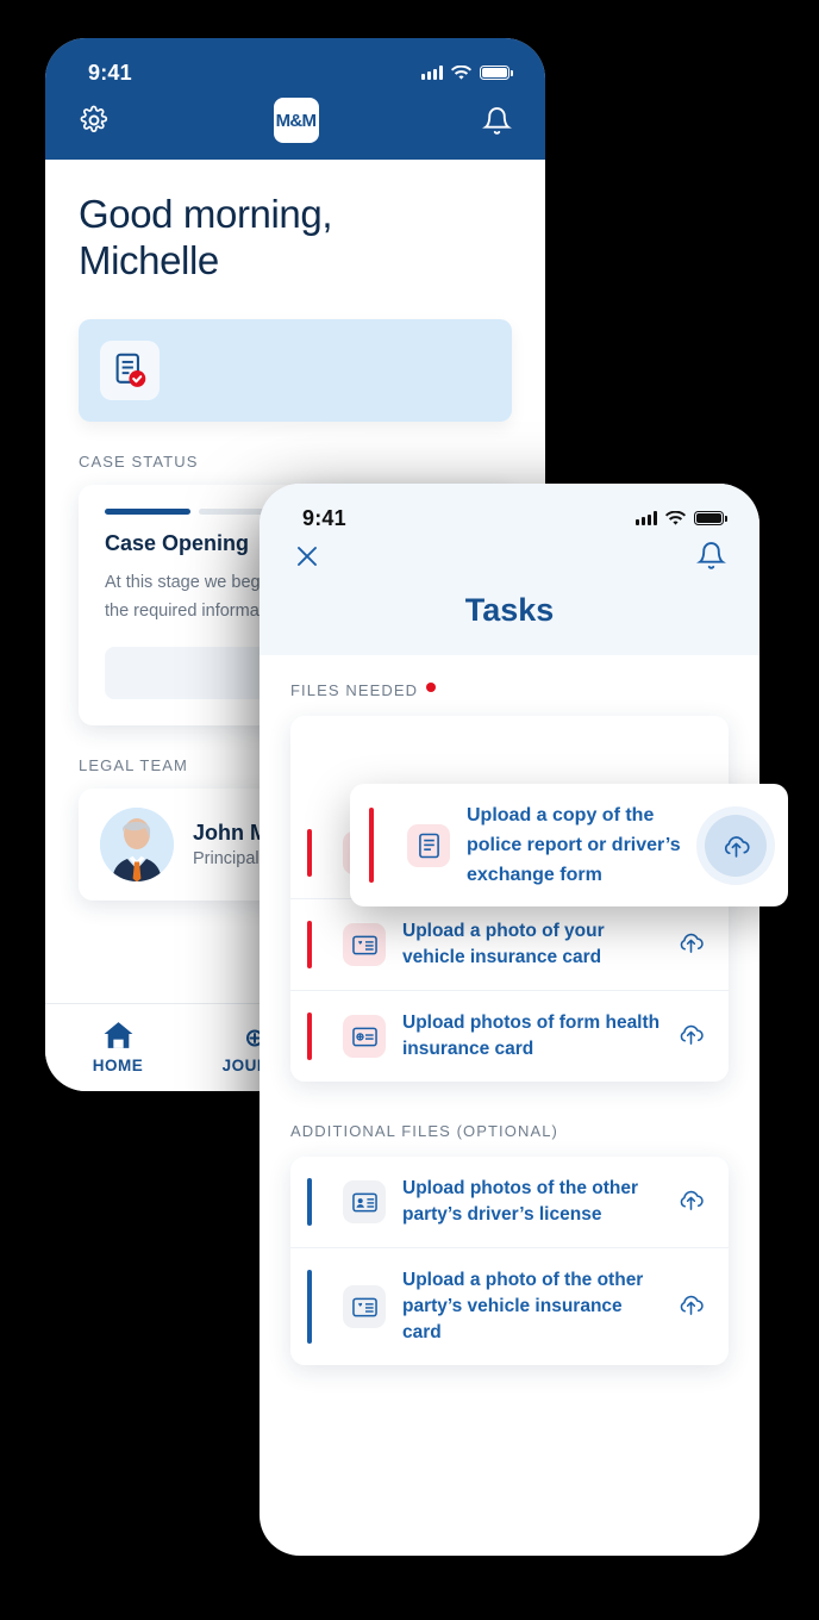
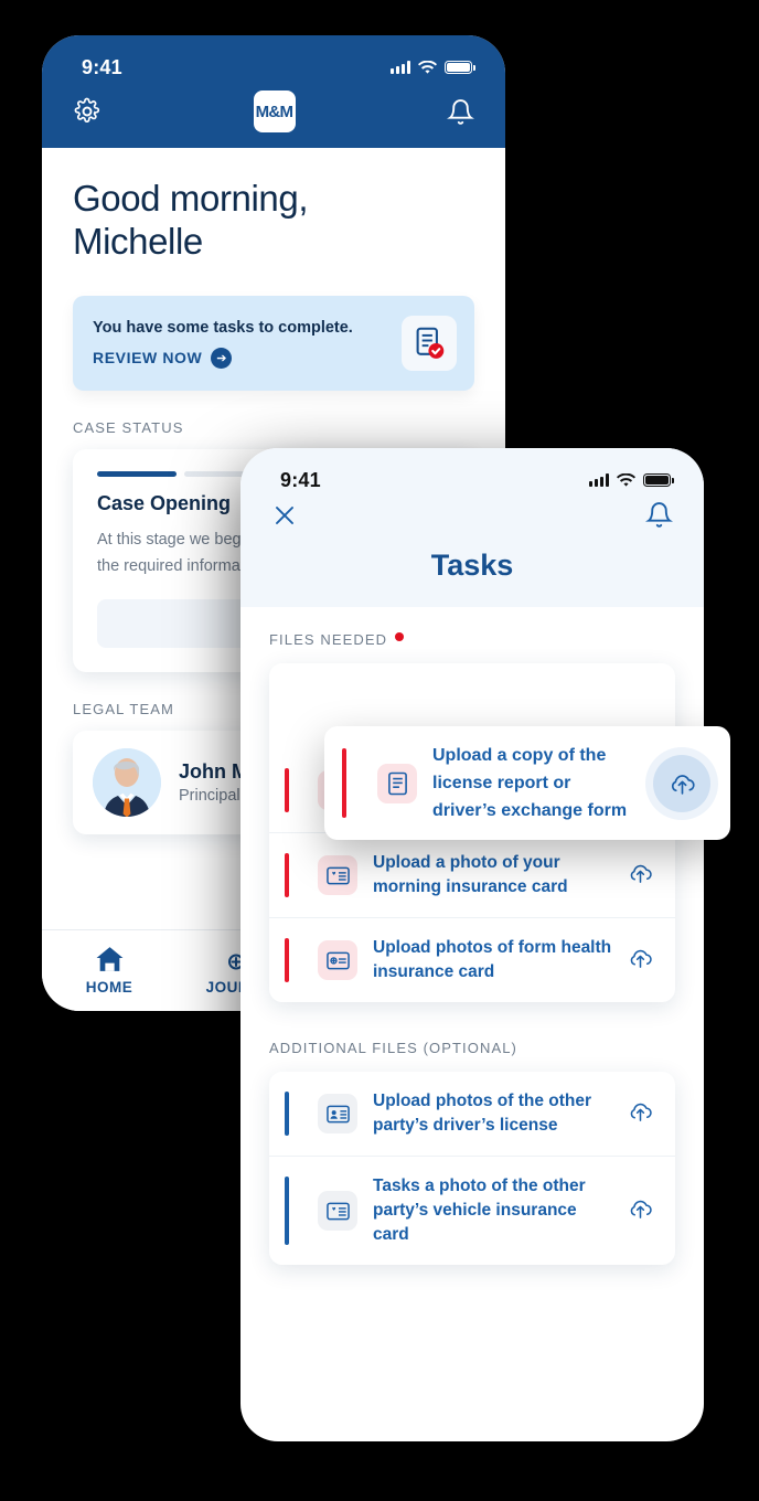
  9:41
  M&M
  Good morning,
  Michelle
+ You have some tasks to complete.
+ REVIEW NOW
+ ➔
  CASE STATUS
  Case Opening
  LEGAL TEAM
  John
  Principal
  HOME
  9:41
  Tasks
  FILES NEEDED
- Upload a photo of your vehicle insurance card
+ Upload a photo of your morning insurance card
  Upload photos of form health insurance card
  ADDITIONAL FILES (OPTIONAL)
  Upload photos of the other party’s driver’s license
- Upload a photo of the other party’s vehicle insurance card
+ Tasks a photo of the other party’s vehicle insurance card
- Upload a copy of the police report or driver’s exchange form
+ Upload a copy of the license report or driver’s exchange form
